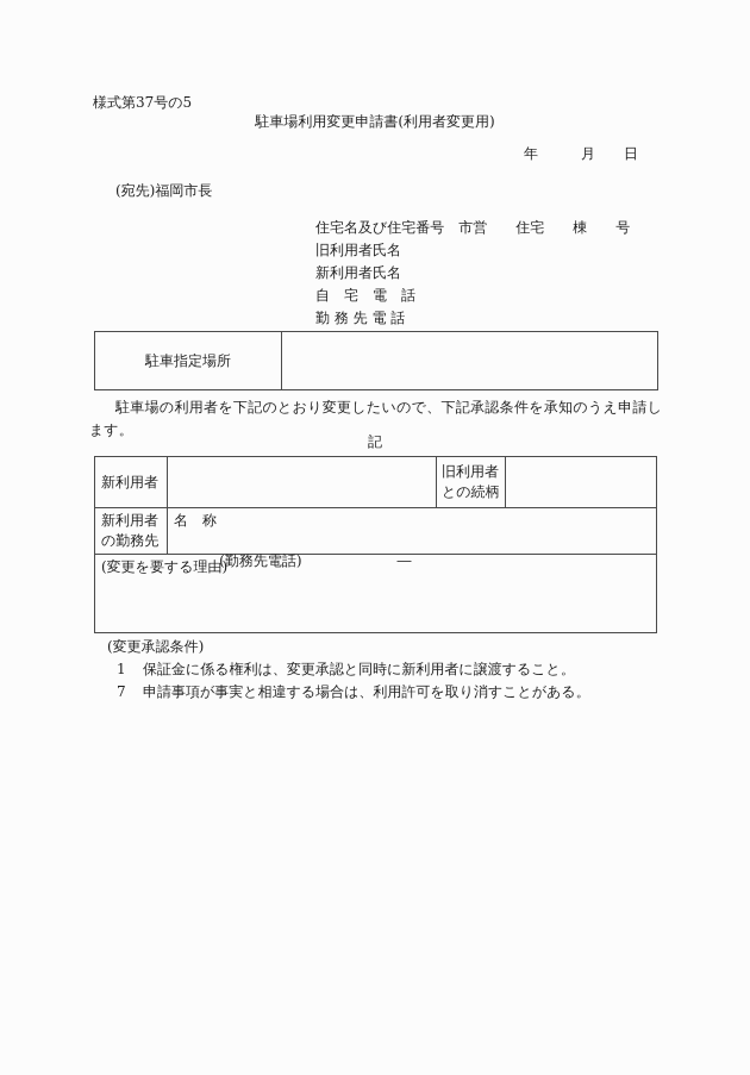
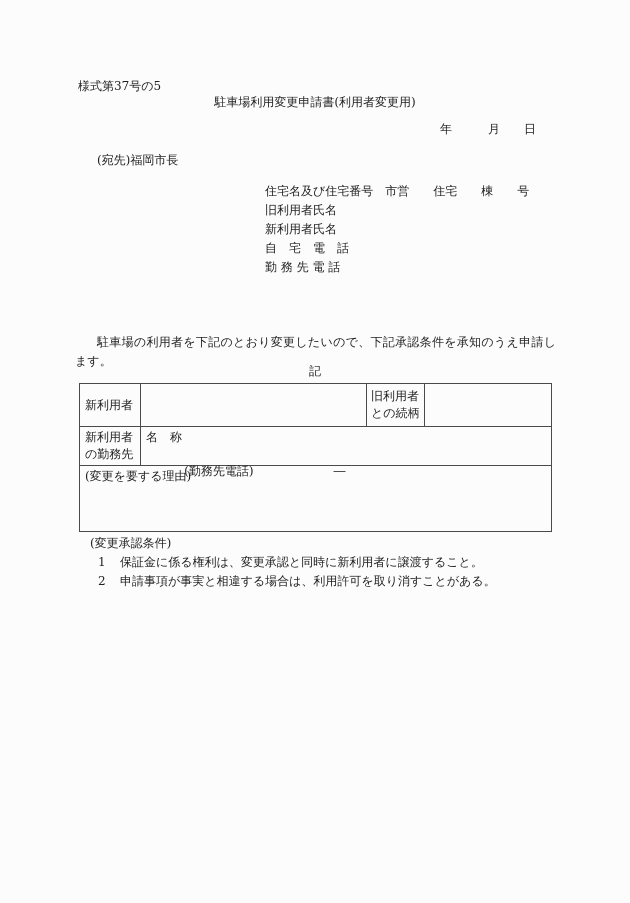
  様式第37号の5
  駐車場利用変更申請書(利用者変更用)
  年 月 日
  (宛先)福岡市長
  住宅名及び住宅番号 市営 住宅 棟 号
  旧利用者氏名
  新利用者氏名
  自 宅 電 話
  勤 務 先 電 話
- 駐車指定場所
  駐車場の利用者を下記のとおり変更したいので、下記承認条件を承知のうえ申請します。
  記
  新利用者
  旧利用者との続柄
  新利用者の勤務先
  名 称
  (勤務先電話) ―
  (変更を要する理由)
  (変更承認条件)
  1
  保証金に係る権利は、変更承認と同時に新利用者に譲渡すること。
- 7
+ 2
  申請事項が事実と相違する場合は、利用許可を取り消すことがある。
